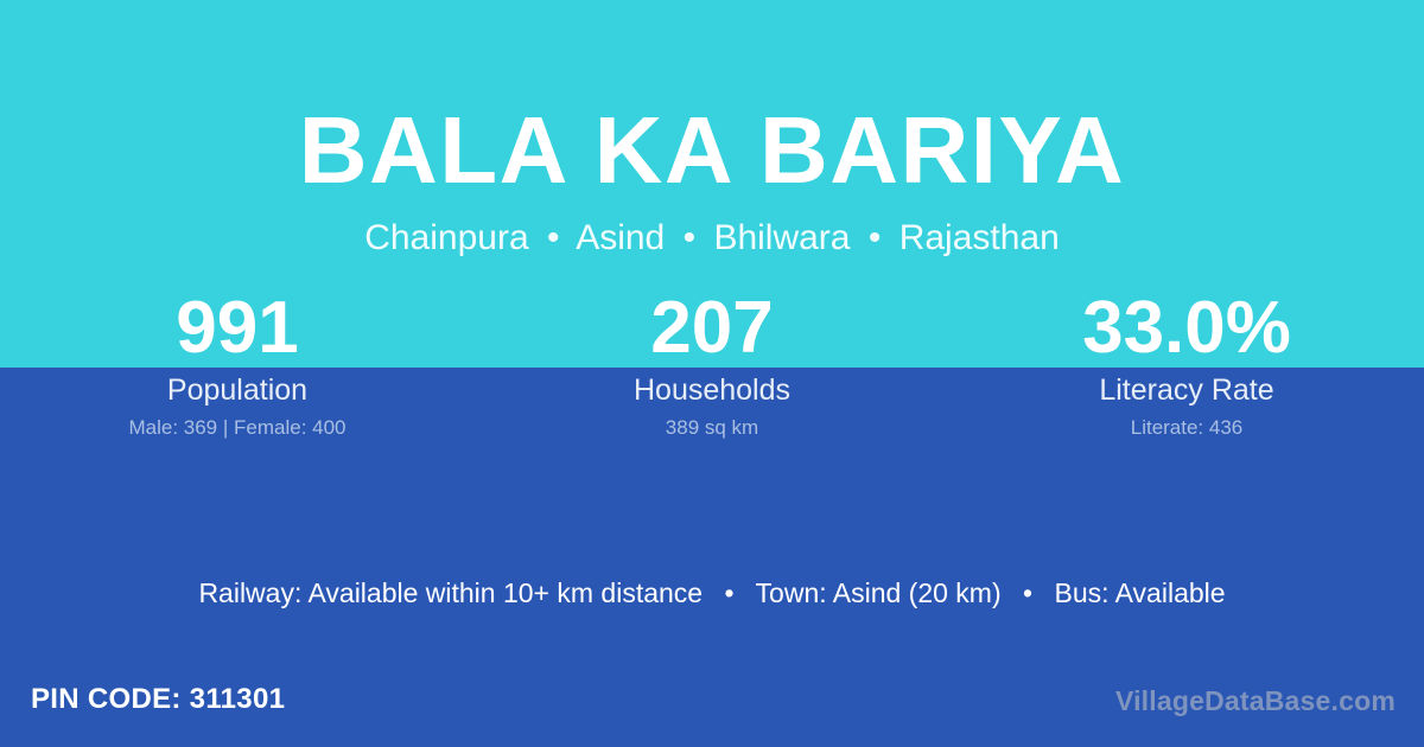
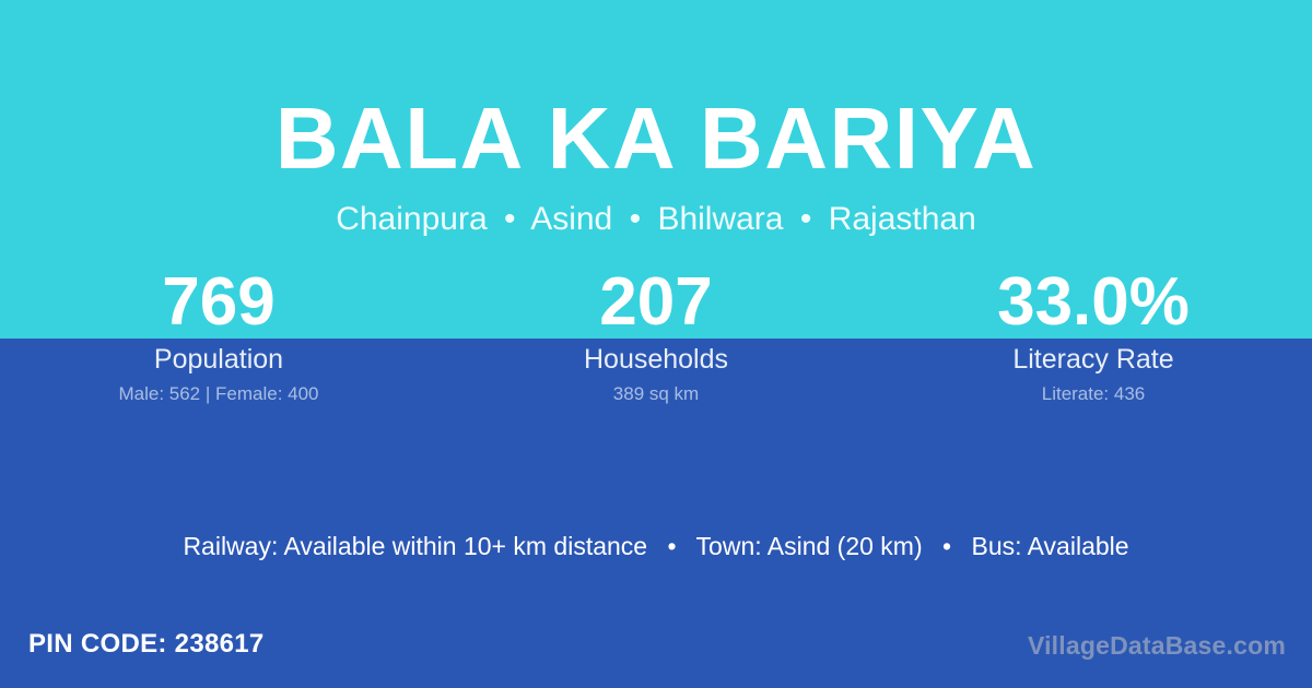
  BALA KA BARIYA
  Chainpura • Asind • Bhilwara • Rajasthan
- 991
+ 769
  Population
- Male: 369 | Female: 400
+ Male: 562 | Female: 400
  207
  Households
  389 sq km
  33.0%
  Literacy Rate
  Literate: 436
  Railway: Available within 10+ km distance • Town: Asind (20 km) • Bus: Available
- PIN CODE: 311301
+ PIN CODE: 238617
  VillageDataBase.com
